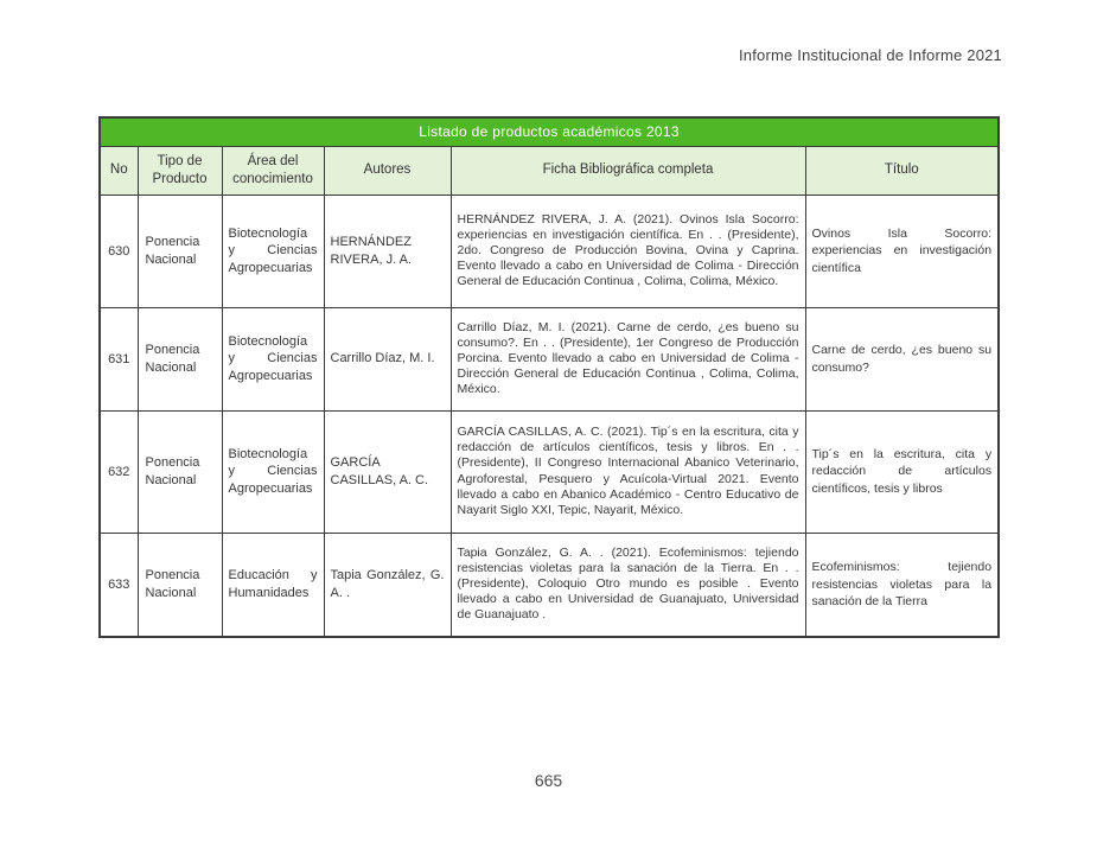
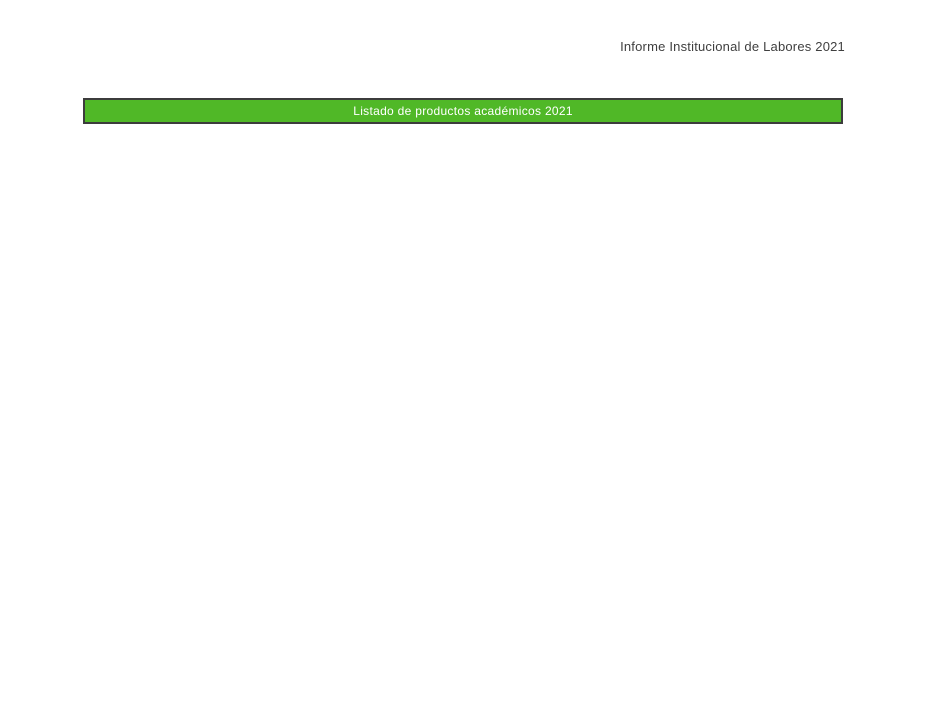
- Informe Institucional de Informe 2021
+ Informe Institucional de Labores 2021
- Listado de productos académicos 2013
+ Listado de productos académicos 2021
- No	Tipo de Producto	Área del conocimiento	Autores	Ficha Bibliográfica completa	Título
- 630	Ponencia Nacional	Biotecnología y Ciencias Agropecuarias	HERNÁNDEZ RIVERA, J. A.	HERNÁNDEZ RIVERA, J. A. (2021). Ovinos Isla Socorro: experiencias en investigación científica. En . . (Presidente), 2do. Congreso de Producción Bovina, Ovina y Caprina. Evento llevado a cabo en Universidad de Colima - Dirección General de Educación Continua , Colima, Colima, México.	Ovinos Isla Socorro: experiencias en investigación científica
- 631	Ponencia Nacional	Biotecnología y Ciencias Agropecuarias	Carrillo Díaz, M. I.	Carrillo Díaz, M. I. (2021). Carne de cerdo, ¿es bueno su consumo?. En . . (Presidente), 1er Congreso de Producción Porcina. Evento llevado a cabo en Universidad de Colima - Dirección General de Educación Continua , Colima, Colima, México.	Carne de cerdo, ¿es bueno su consumo?
- 632	Ponencia Nacional	Biotecnología y Ciencias Agropecuarias	GARCÍA CASILLAS, A. C.	GARCÍA CASILLAS, A. C. (2021). Tip´s en la escritura, cita y redacción de artículos científicos, tesis y libros. En . . (Presidente), II Congreso Internacional Abanico Veterinario, Agroforestal, Pesquero y Acuícola-Virtual 2021. Evento llevado a cabo en Abanico Académico - Centro Educativo de Nayarit Siglo XXI, Tepic, Nayarit, México.	Tip´s en la escritura, cita y redacción de artículos científicos, tesis y libros
- 633	Ponencia Nacional	Educación y Humanidades	Tapia González, G. A. .	Tapia González, G. A. . (2021). Ecofeminismos: tejiendo resistencias violetas para la sanación de la Tierra. En . . (Presidente), Coloquio Otro mundo es posible . Evento llevado a cabo en Universidad de Guanajuato, Universidad de Guanajuato .	Ecofeminismos: tejiendo resistencias violetas para la sanación de la Tierra
- 665
